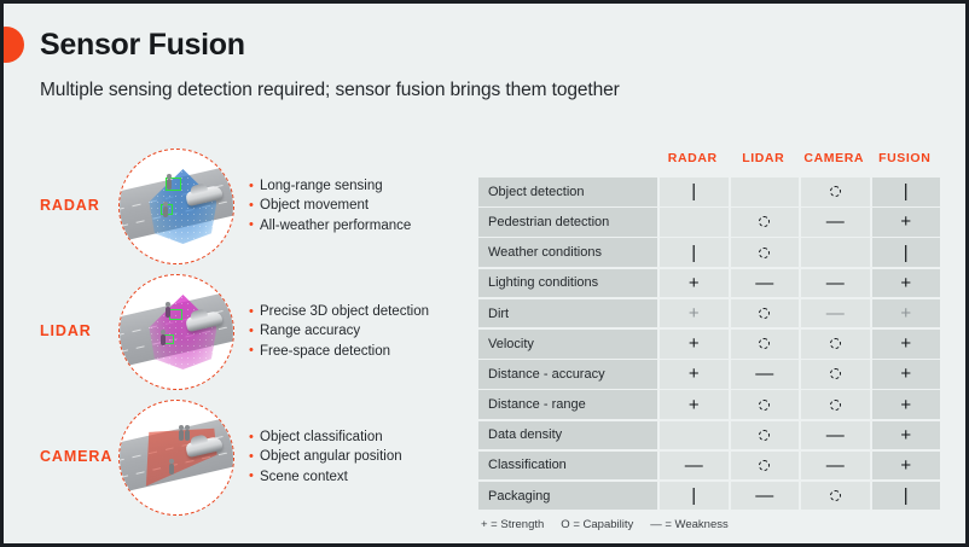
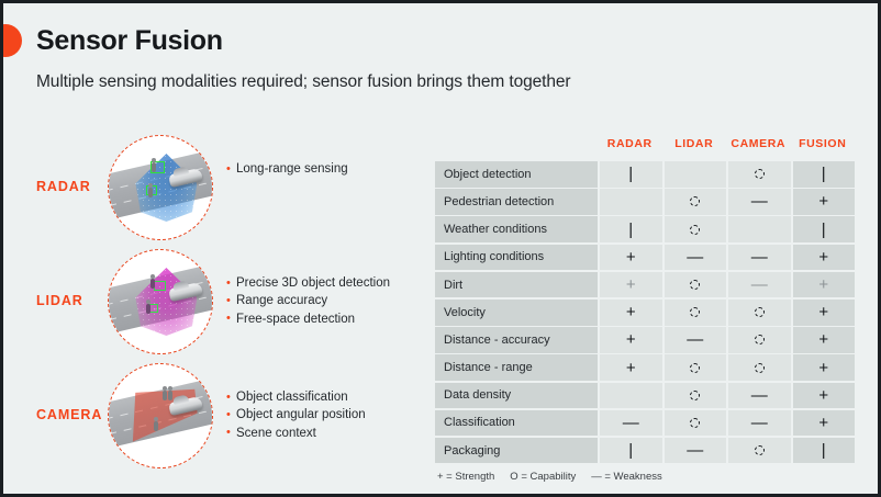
  Sensor Fusion
- Multiple sensing detection required; sensor fusion brings them together
+ Multiple sensing modalities required; sensor fusion brings them together
  RADAR
  Long-range sensing
- Object movement
- All-weather performance
  LIDAR
  Precise 3D object detection
  Range accuracy
  Free-space detection
  CAMERA
  Object classification
  Object angular position
  Scene context
  RADAR
  LIDAR
  CAMERA
  FUSION
  Object detection
  |
  |
  Pedestrian detection
  —
  +
  Weather conditions
  |
  |
  Lighting conditions
  +
  —
  —
  +
  Dirt
  +
  —
  +
  Velocity
  +
  +
  Distance - accuracy
  +
  —
  +
  Distance - range
  +
  +
  Data density
  —
  +
  Classification
  —
  —
  +
  Packaging
  |
  —
  |
  + = Strength
  O = Capability
  — = Weakness
